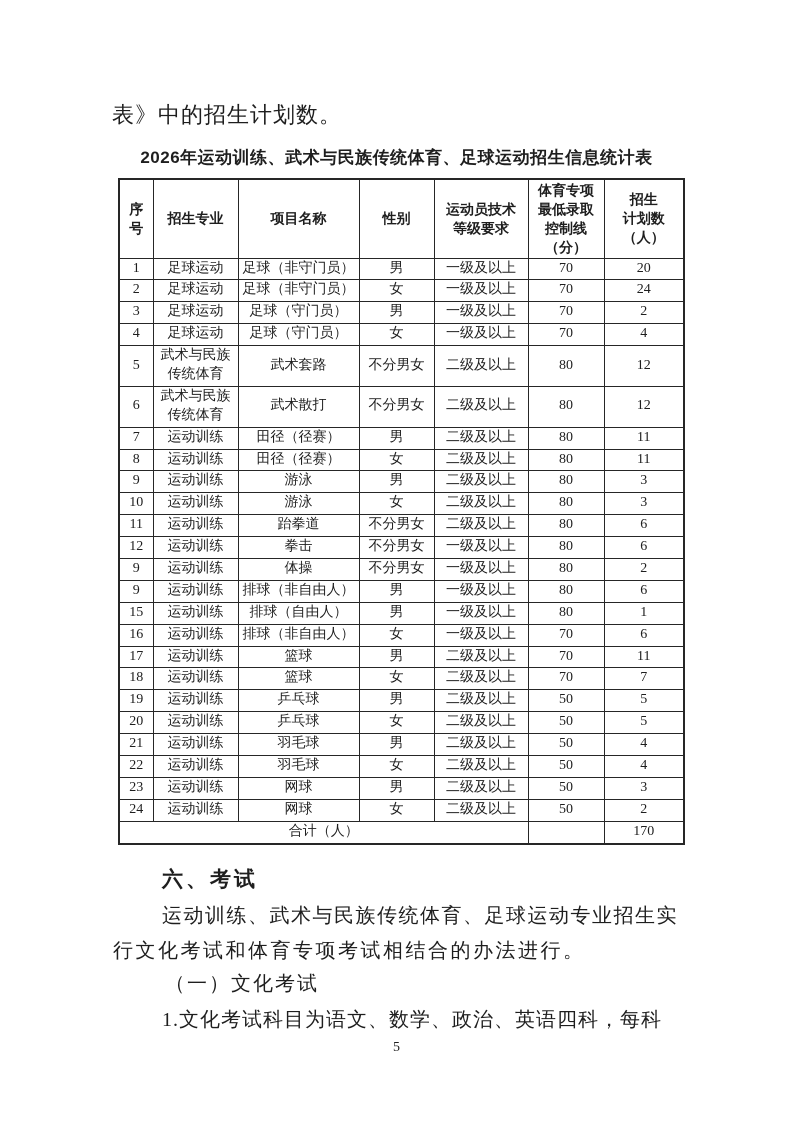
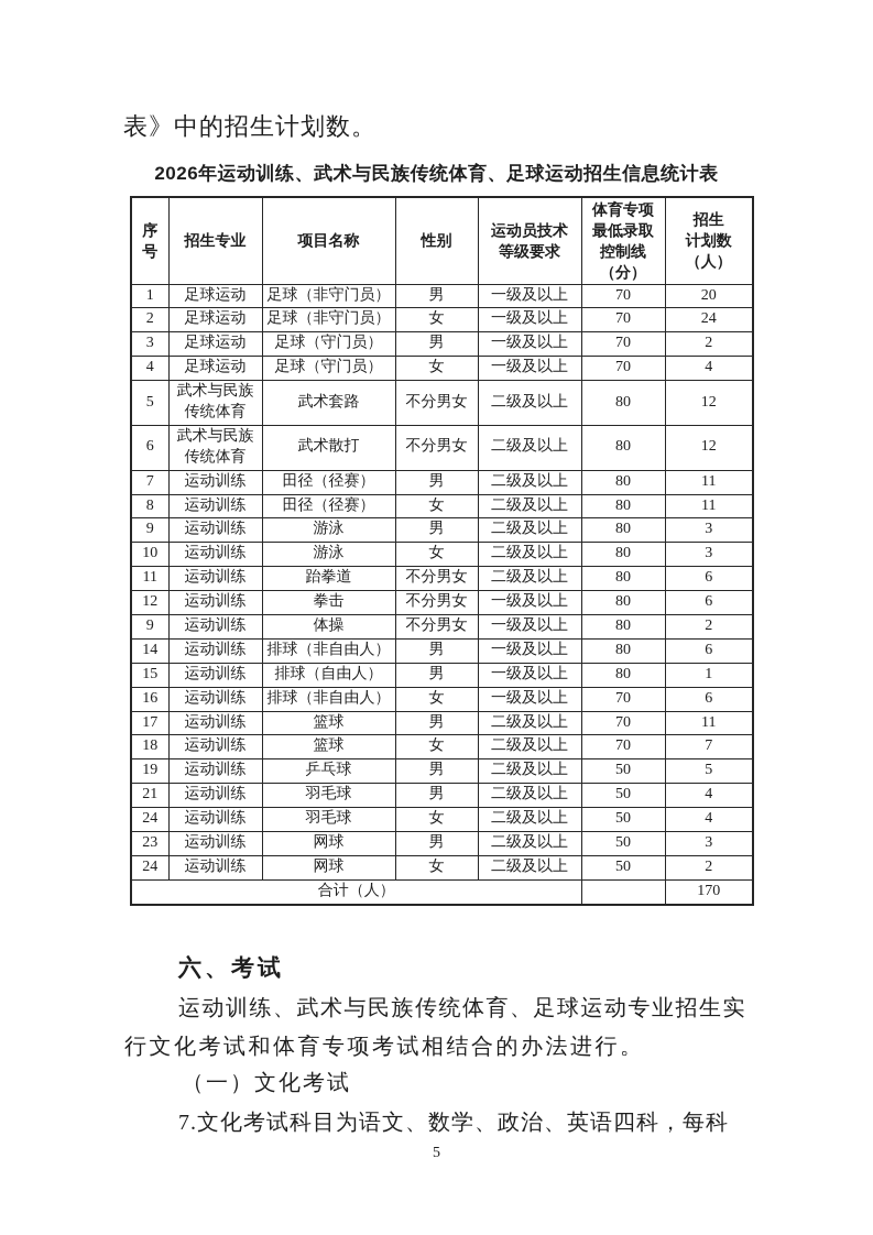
  表》中的招生计划数。
  2026年运动训练、武术与民族传统体育、足球运动招生信息统计表
  序 号	招生专业	项目名称	性别	运动员技术 等级要求	体育专项 最低录取 控制线 （分）	招生 计划数 （人）
  1	足球运动	足球（非守门员）	男	一级及以上	70	20
  2	足球运动	足球（非守门员）	女	一级及以上	70	24
  3	足球运动	足球（守门员）	男	一级及以上	70	2
  4	足球运动	足球（守门员）	女	一级及以上	70	4
  5	武术与民族 传统体育	武术套路	不分男女	二级及以上	80	12
  6	武术与民族 传统体育	武术散打	不分男女	二级及以上	80	12
  7	运动训练	田径（径赛）	男	二级及以上	80	11
  8	运动训练	田径（径赛）	女	二级及以上	80	11
  9	运动训练	游泳	男	二级及以上	80	3
  10	运动训练	游泳	女	二级及以上	80	3
  11	运动训练	跆拳道	不分男女	二级及以上	80	6
  12	运动训练	拳击	不分男女	一级及以上	80	6
  9	运动训练	体操	不分男女	一级及以上	80	2
- 9	运动训练	排球（非自由人）	男	一级及以上	80	6
+ 14	运动训练	排球（非自由人）	男	一级及以上	80	6
  15	运动训练	排球（自由人）	男	一级及以上	80	1
  16	运动训练	排球（非自由人）	女	一级及以上	70	6
  17	运动训练	篮球	男	二级及以上	70	11
  18	运动训练	篮球	女	二级及以上	70	7
  19	运动训练	乒乓球	男	二级及以上	50	5
- 20	运动训练	乒乓球	女	二级及以上	50	5
  21	运动训练	羽毛球	男	二级及以上	50	4
- 22	运动训练	羽毛球	女	二级及以上	50	4
+ 24	运动训练	羽毛球	女	二级及以上	50	4
  23	运动训练	网球	男	二级及以上	50	3
  24	运动训练	网球	女	二级及以上	50	2
  合计（人）		170
  六、考试
  运动训练、武术与民族传统体育、足球运动专业招生实
  行文化考试和体育专项考试相结合的办法进行。
  （一）文化考试
- 1.文化考试科目为语文、数学、政治、英语四科，每科
+ 7.文化考试科目为语文、数学、政治、英语四科，每科
  5
